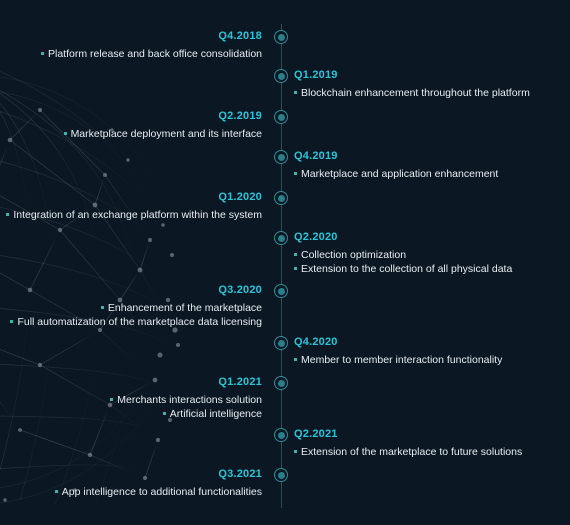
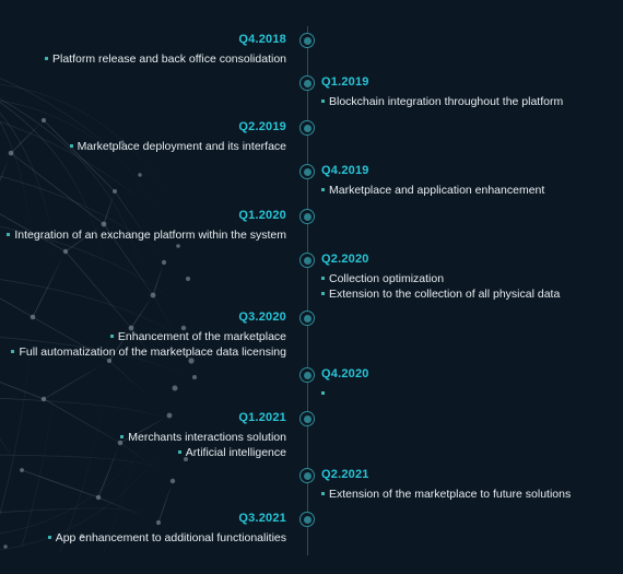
  Q4.2018
  Platform release and back office consolidation
  Q1.2019
- Blockchain enhancement throughout the platform
+ Blockchain integration throughout the platform
  Q2.2019
  Marketplace deployment and its interface
  Q4.2019
  Marketplace and application enhancement
  Q1.2020
  Integration of an exchange platform within the system
  Q2.2020
  Collection optimization
  Extension to the collection of all physical data
  Q3.2020
  Enhancement of the marketplace
  Full automatization of the marketplace data licensing
  Q4.2020
- Member to member interaction functionality
  Q1.2021
  Merchants interactions solution
  Artificial intelligence
  Q2.2021
  Extension of the marketplace to future solutions
  Q3.2021
- App intelligence to additional functionalities
+ App enhancement to additional functionalities
